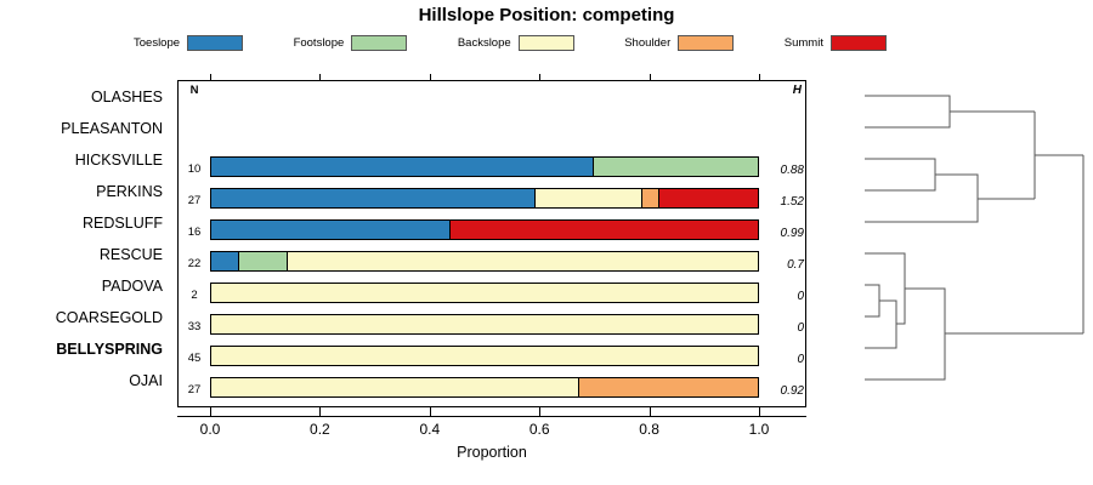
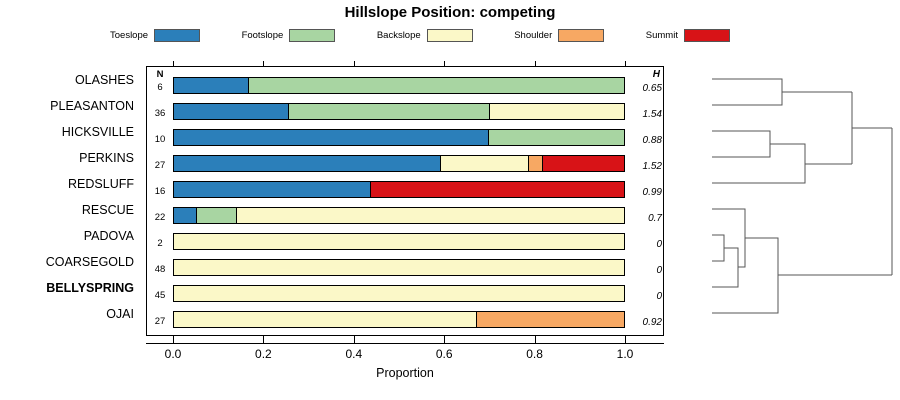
  Hillslope Position: competing
  Toeslope
  Footslope
  Backslope
  Shoulder
  Summit
  OLASHES
  PLEASANTON
  HICKSVILLE
  PERKINS
  REDSLUFF
  RESCUE
  PADOVA
  COARSEGOLD
  BELLYSPRING
  OJAI
  N
  H
+ 6
+ 0.65
+ 36
+ 1.54
  10
  0.88
  27
  1.52
  16
  0.99
  22
  0.7
  2
  0
- 33
+ 48
  0
  45
  0
  27
  0.92
  0.0
  0.2
  0.4
  0.6
  0.8
  1.0
  Proportion
